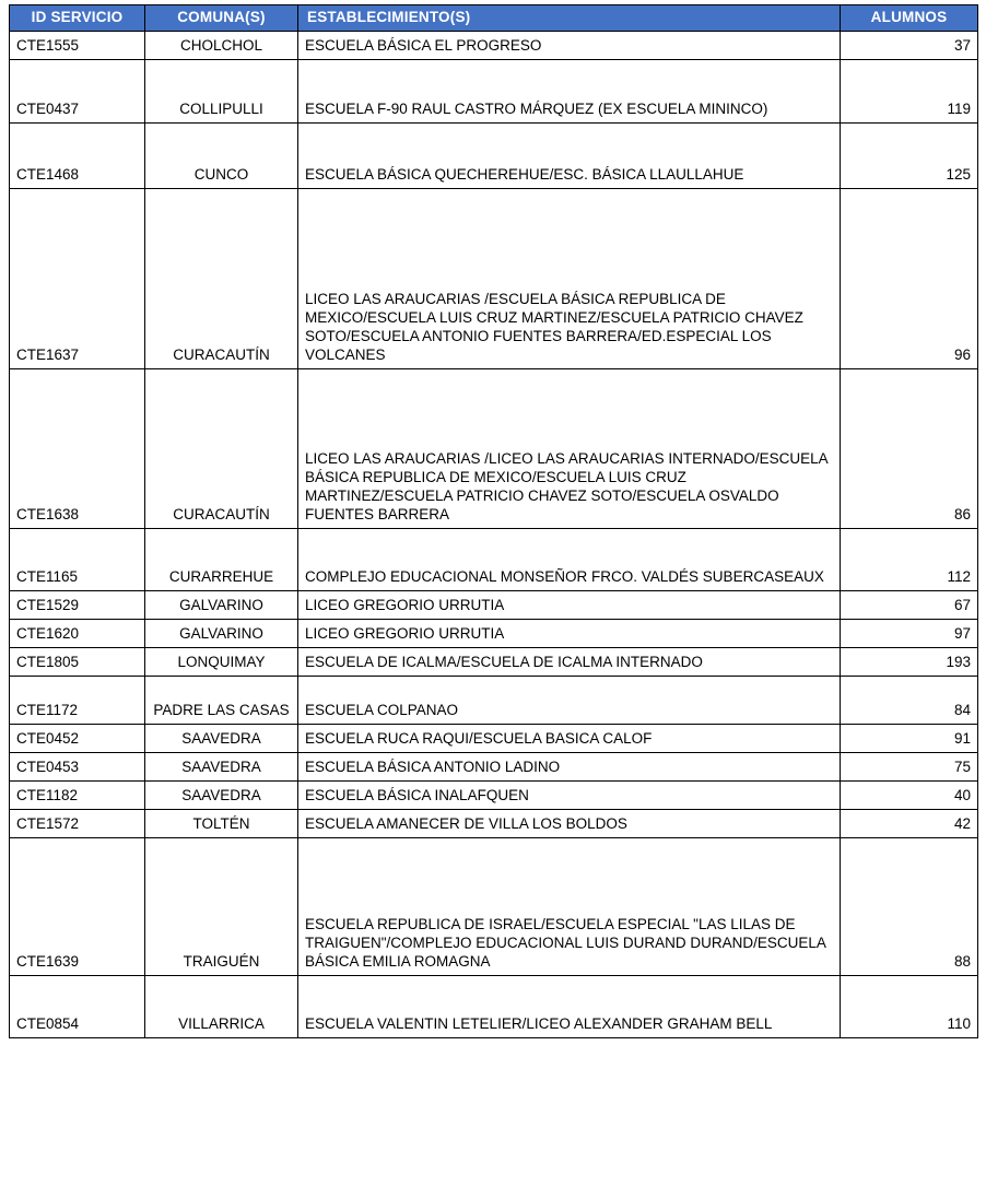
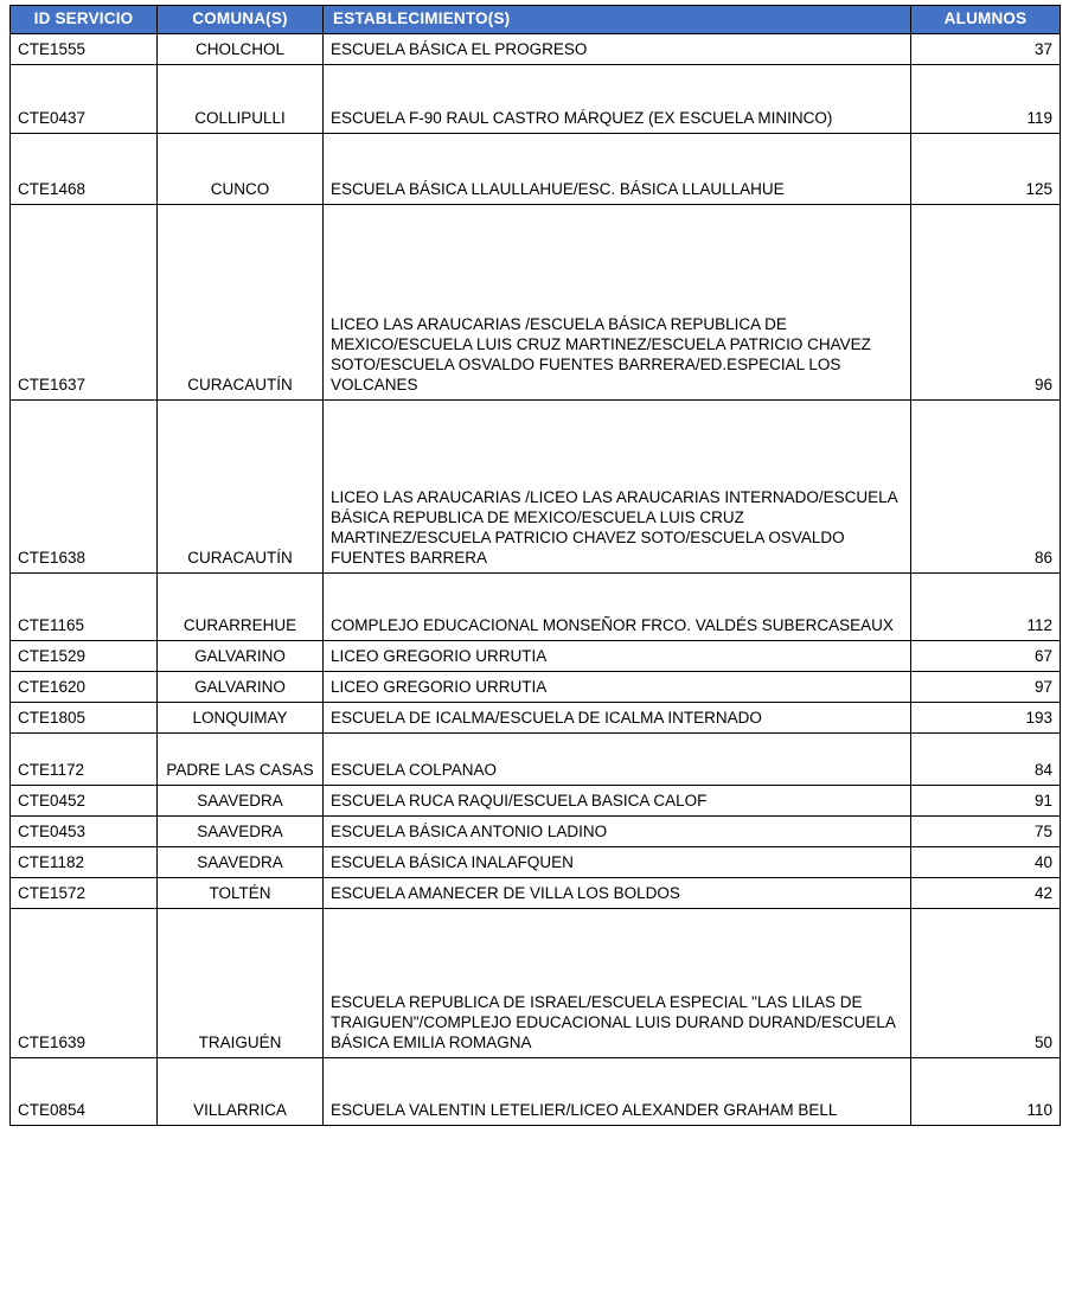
  ID SERVICIO	COMUNA(S)	ESTABLECIMIENTO(S)	ALUMNOS
  CTE1555	CHOLCHOL	ESCUELA BÁSICA EL PROGRESO	37
  CTE0437	COLLIPULLI	ESCUELA F-90 RAUL CASTRO MÁRQUEZ (EX ESCUELA MININCO)	119
- CTE1468	CUNCO	ESCUELA BÁSICA QUECHEREHUE/ESC. BÁSICA LLAULLAHUE	125
+ CTE1468	CUNCO	ESCUELA BÁSICA LLAULLAHUE/ESC. BÁSICA LLAULLAHUE	125
- CTE1637	CURACAUTÍN	LICEO LAS ARAUCARIAS /ESCUELA BÁSICA REPUBLICA DE MEXICO/ESCUELA LUIS CRUZ MARTINEZ/ESCUELA PATRICIO CHAVEZ SOTO/ESCUELA ANTONIO FUENTES BARRERA/ED.ESPECIAL LOS VOLCANES	96
+ CTE1637	CURACAUTÍN	LICEO LAS ARAUCARIAS /ESCUELA BÁSICA REPUBLICA DE MEXICO/ESCUELA LUIS CRUZ MARTINEZ/ESCUELA PATRICIO CHAVEZ SOTO/ESCUELA OSVALDO FUENTES BARRERA/ED.ESPECIAL LOS VOLCANES	96
  CTE1638	CURACAUTÍN	LICEO LAS ARAUCARIAS /LICEO LAS ARAUCARIAS INTERNADO/ESCUELA BÁSICA REPUBLICA DE MEXICO/ESCUELA LUIS CRUZ MARTINEZ/ESCUELA PATRICIO CHAVEZ SOTO/ESCUELA OSVALDO FUENTES BARRERA	86
  CTE1165	CURARREHUE	COMPLEJO EDUCACIONAL MONSEÑOR FRCO. VALDÉS SUBERCASEAUX	112
  CTE1529	GALVARINO	LICEO GREGORIO URRUTIA	67
  CTE1620	GALVARINO	LICEO GREGORIO URRUTIA	97
  CTE1805	LONQUIMAY	ESCUELA DE ICALMA/ESCUELA DE ICALMA INTERNADO	193
  CTE1172	PADRE LAS CASAS	ESCUELA COLPANAO	84
  CTE0452	SAAVEDRA	ESCUELA RUCA RAQUI/ESCUELA BASICA CALOF	91
  CTE0453	SAAVEDRA	ESCUELA BÁSICA ANTONIO LADINO	75
  CTE1182	SAAVEDRA	ESCUELA BÁSICA INALAFQUEN	40
  CTE1572	TOLTÉN	ESCUELA AMANECER DE VILLA LOS BOLDOS	42
- CTE1639	TRAIGUÉN	ESCUELA REPUBLICA DE ISRAEL/ESCUELA ESPECIAL "LAS LILAS DE TRAIGUEN"/COMPLEJO EDUCACIONAL LUIS DURAND DURAND/ESCUELA BÁSICA EMILIA ROMAGNA	88
+ CTE1639	TRAIGUÉN	ESCUELA REPUBLICA DE ISRAEL/ESCUELA ESPECIAL "LAS LILAS DE TRAIGUEN"/COMPLEJO EDUCACIONAL LUIS DURAND DURAND/ESCUELA BÁSICA EMILIA ROMAGNA	50
  CTE0854	VILLARRICA	ESCUELA VALENTIN LETELIER/LICEO ALEXANDER GRAHAM BELL	110
